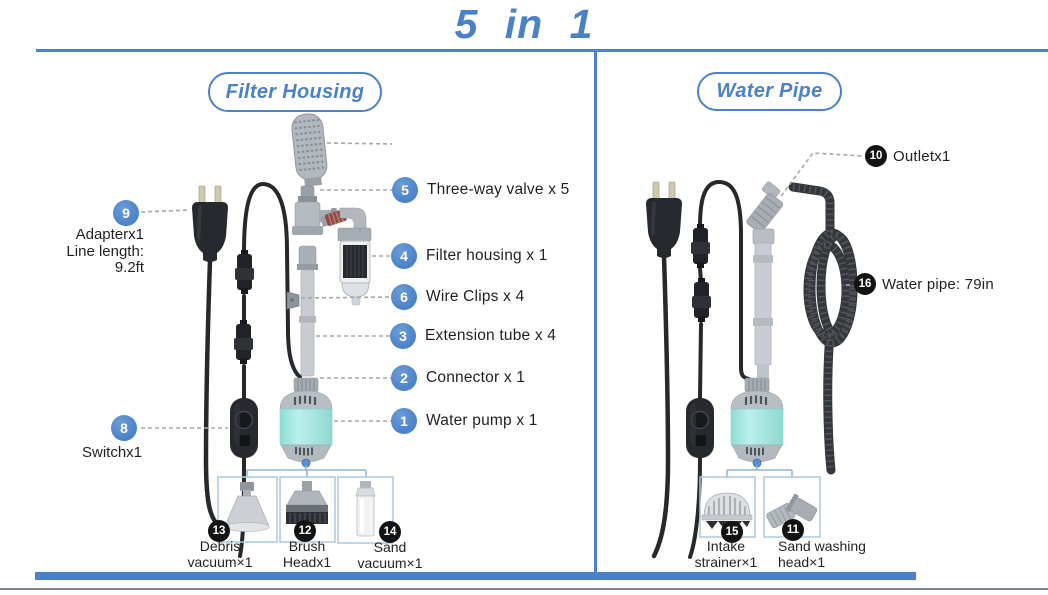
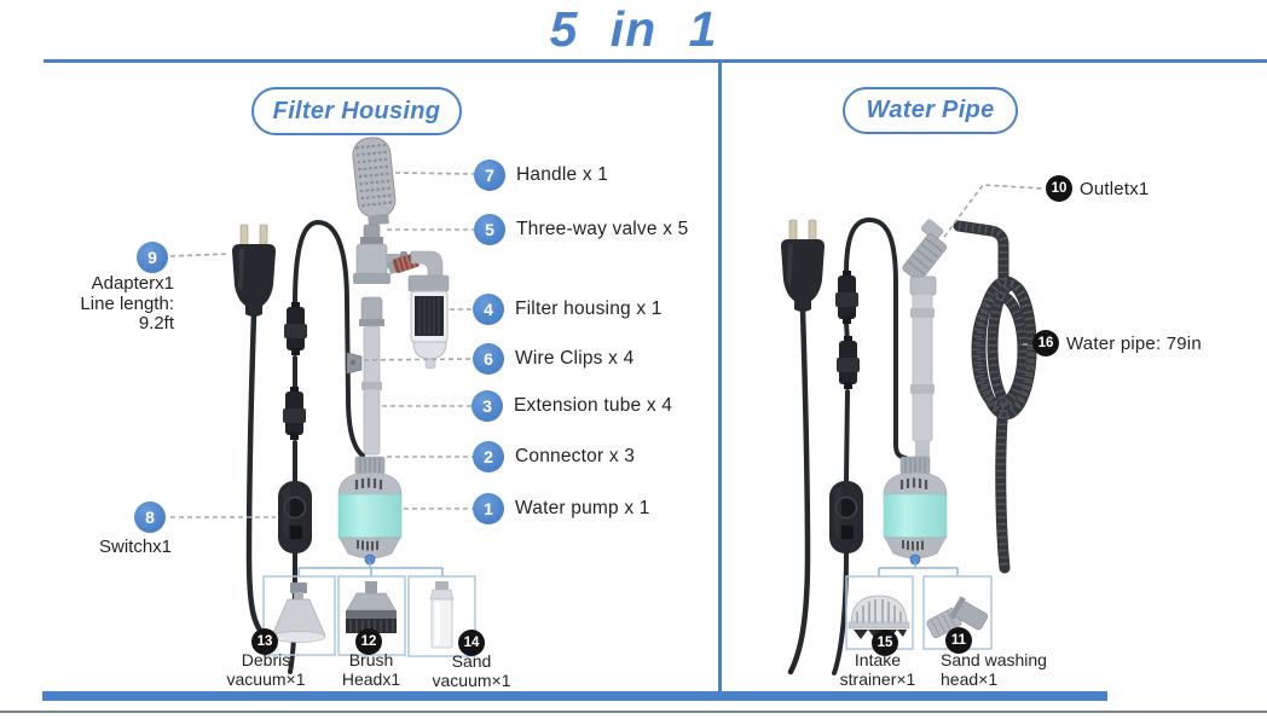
  5 in 1
  Filter Housing
  Water Pipe
+ 7
+ Handle x 1
  5
  Three-way valve x 5
  4
  Filter housing x 1
  6
  Wire Clips x 4
  3
  Extension tube x 4
  2
- Connector x 1
+ Connector x 3
  1
  Water pump x 1
  9
  Adapterx1
  Line length:
  9.2ft
  8
  Switchx1
  13
  12
  14
  Debris
  vacuum×1
  Brush
  Headx1
  Sand
  vacuum×1
  10
  Outletx1
  16
  Water pipe: 79in
  15
  11
  Intake
  strainer×1
  Sand washing
  head×1
